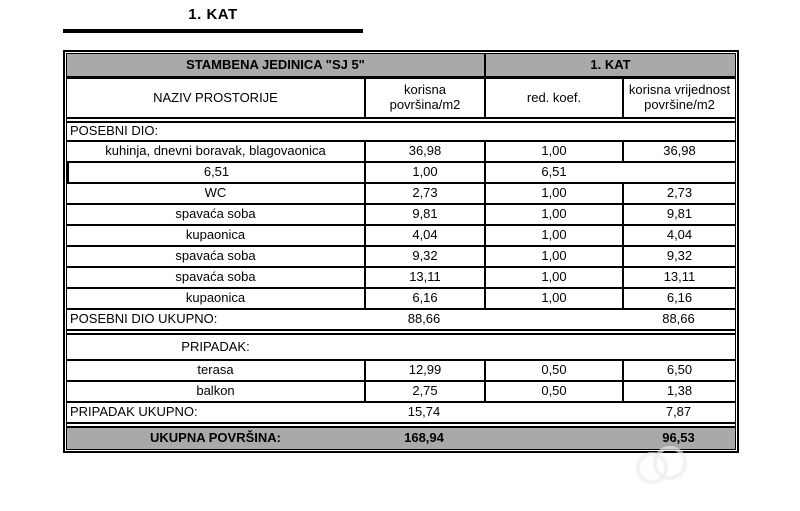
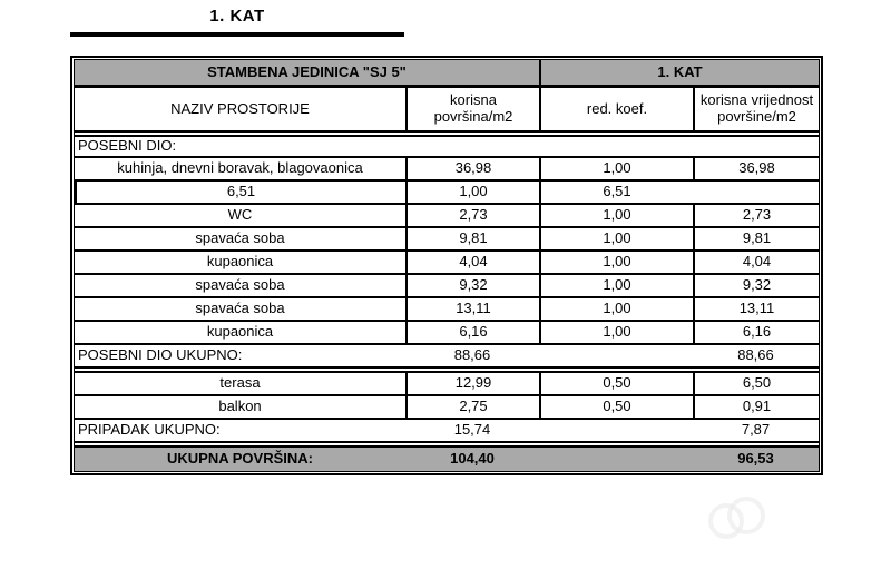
  1. KAT
  STAMBENA JEDINICA "SJ 5"
  1. KAT
  NAZIV PROSTORIJE
  korisna
  površina/m2
  red. koef.
  korisna vrijednost
  površine/m2
  POSEBNI DIO:
  kuhinja, dnevni boravak, blagovaonica
  36,98
  1,00
  36,98
  6,51
  1,00
  6,51
  WC
  2,73
  1,00
  2,73
  spavaća soba
  9,81
  1,00
  9,81
  kupaonica
  4,04
  1,00
  4,04
  spavaća soba
  9,32
  1,00
  9,32
  spavaća soba
  13,11
  1,00
  13,11
  kupaonica
  6,16
  1,00
  6,16
  POSEBNI DIO UKUPNO:
  88,66
  88,66
- PRIPADAK:
  terasa
  12,99
  0,50
  6,50
  balkon
  2,75
  0,50
- 1,38
+ 0,91
  PRIPADAK UKUPNO:
  15,74
  7,87
  UKUPNA POVRŠINA:
- 168,94
+ 104,40
  96,53
